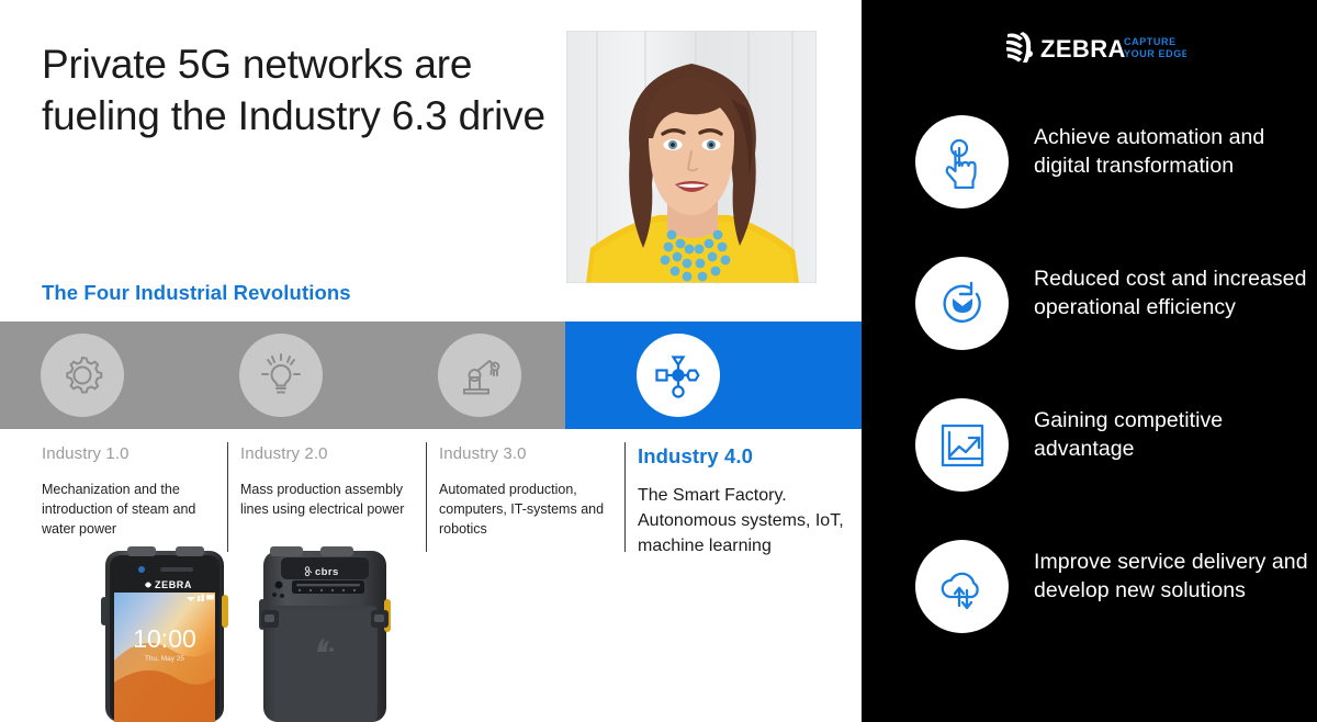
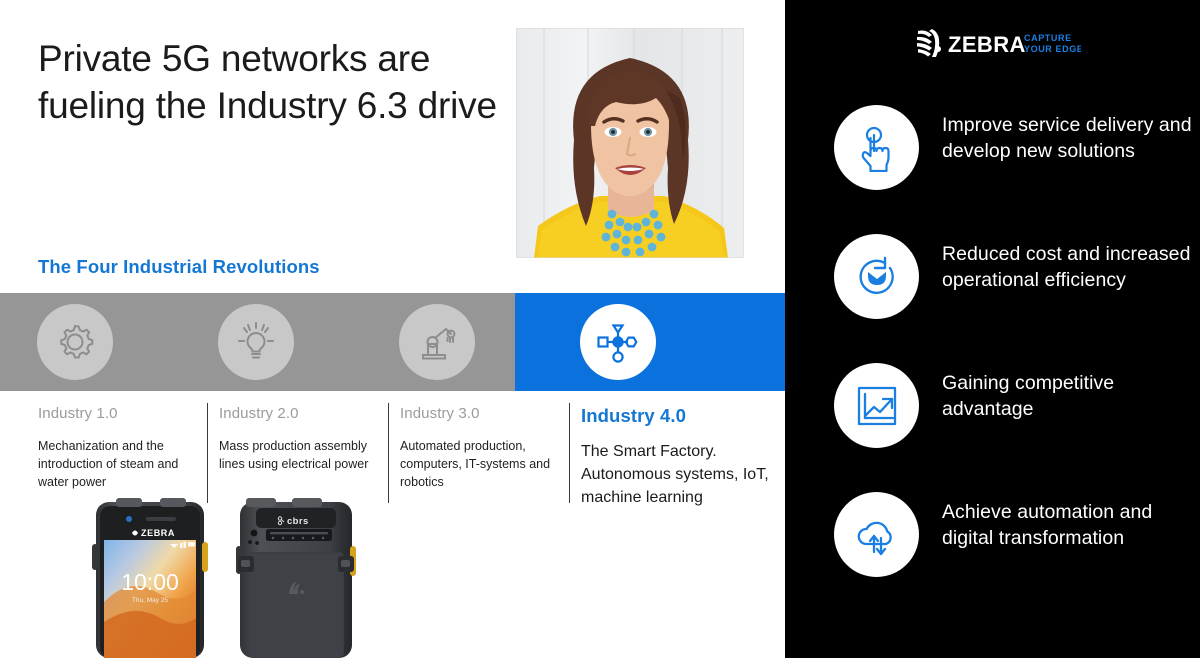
  Private 5G networks are fueling the Industry 6.3 drive
  The Four Industrial Revolutions
  Industry 1.0
  Mechanization and the introduction of steam and water power
  Industry 2.0
  Mass production assembly lines using electrical power
  Industry 3.0
  Automated production, computers, IT-systems and robotics
  Industry 4.0
  The Smart Factory. Autonomous systems, IoT, machine learning
  ZEBRA
  10:00
  cbrs
  ZEBRA
  CAPTURE
  YOUR EDGE
- Achieve automation and digital transformation
+ Improve service delivery and develop new solutions
  Reduced cost and increased operational efficiency
  Gaining competitive advantage
- Improve service delivery and develop new solutions
+ Achieve automation and digital transformation
